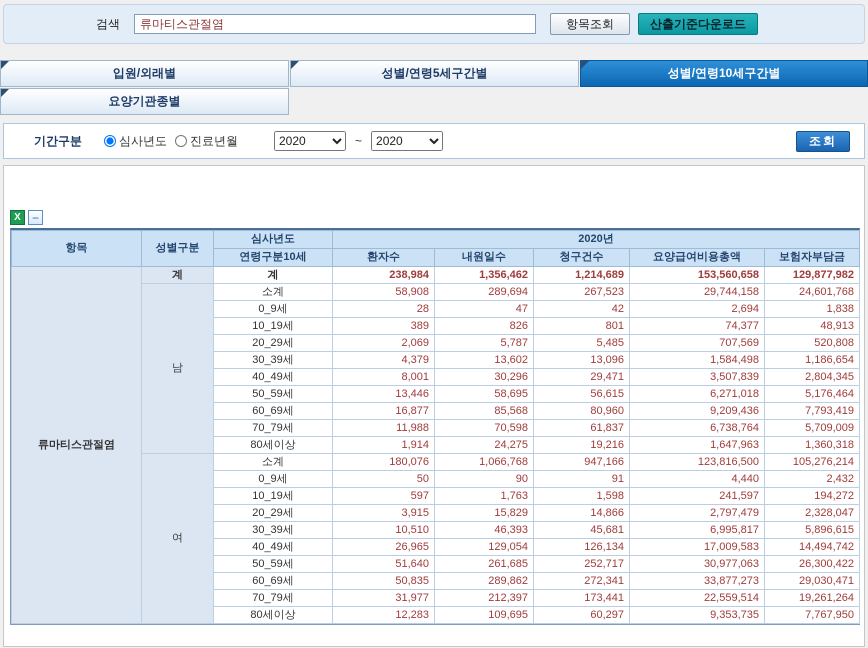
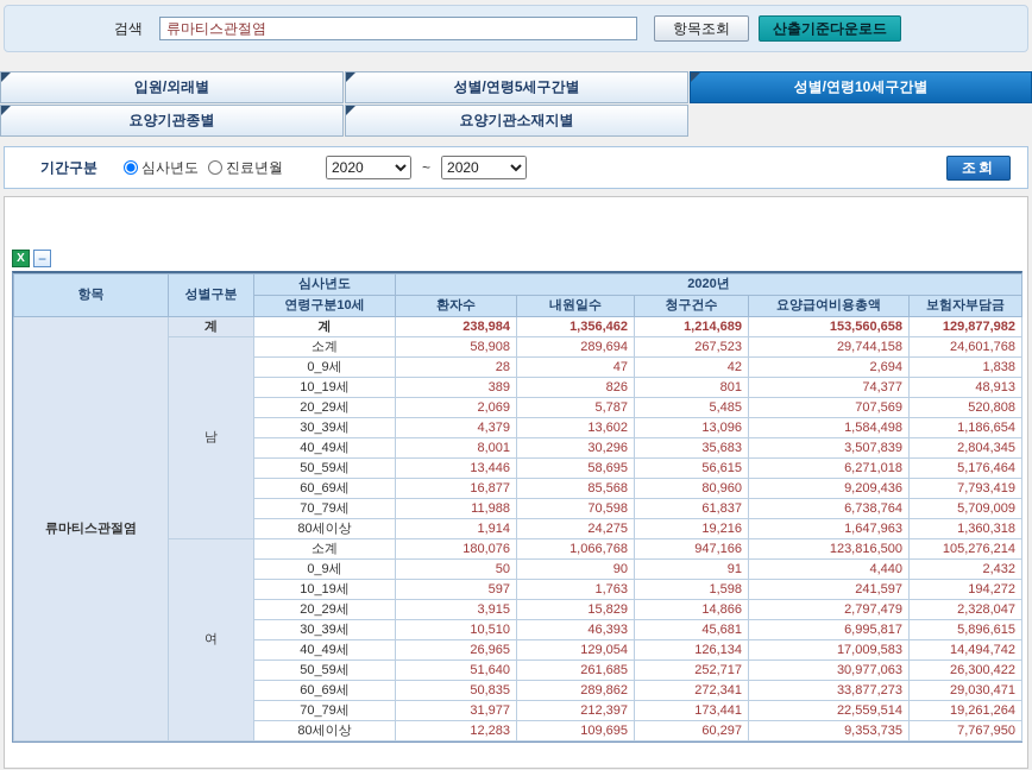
  검색
  류마티스관절염
  항목조회
  산출기준다운로드
  입원/외래별
  성별/연령5세구간별
  성별/연령10세구간별
  요양기관종별
+ 요양기관소재지별
  기간구분
  심사년도
  진료년월
  2020
  ~
  2020
  조회
  X
  −
  항목	성별구분	심사년도	2020년
  연령구분10세	환자수	내원일수	청구건수	요양급여비용총액	보험자부담금
  류마티스관절염	계	계	238,984	1,356,462	1,214,689	153,560,658	129,877,982
  남	소계	58,908	289,694	267,523	29,744,158	24,601,768
  0_9세	28	47	42	2,694	1,838
  10_19세	389	826	801	74,377	48,913
  20_29세	2,069	5,787	5,485	707,569	520,808
  30_39세	4,379	13,602	13,096	1,584,498	1,186,654
- 40_49세	8,001	30,296	29,471	3,507,839	2,804,345
+ 40_49세	8,001	30,296	35,683	3,507,839	2,804,345
  50_59세	13,446	58,695	56,615	6,271,018	5,176,464
  60_69세	16,877	85,568	80,960	9,209,436	7,793,419
  70_79세	11,988	70,598	61,837	6,738,764	5,709,009
  80세이상	1,914	24,275	19,216	1,647,963	1,360,318
  여	소계	180,076	1,066,768	947,166	123,816,500	105,276,214
  0_9세	50	90	91	4,440	2,432
  10_19세	597	1,763	1,598	241,597	194,272
  20_29세	3,915	15,829	14,866	2,797,479	2,328,047
  30_39세	10,510	46,393	45,681	6,995,817	5,896,615
  40_49세	26,965	129,054	126,134	17,009,583	14,494,742
  50_59세	51,640	261,685	252,717	30,977,063	26,300,422
  60_69세	50,835	289,862	272,341	33,877,273	29,030,471
  70_79세	31,977	212,397	173,441	22,559,514	19,261,264
  80세이상	12,283	109,695	60,297	9,353,735	7,767,950
